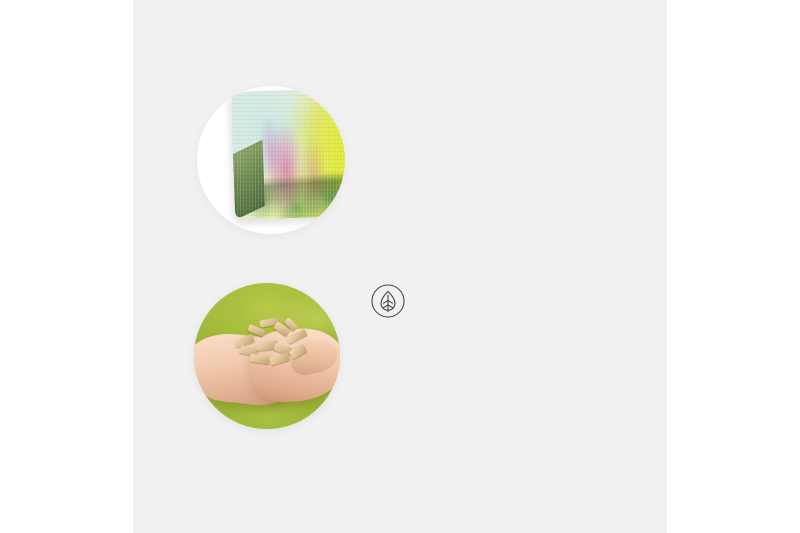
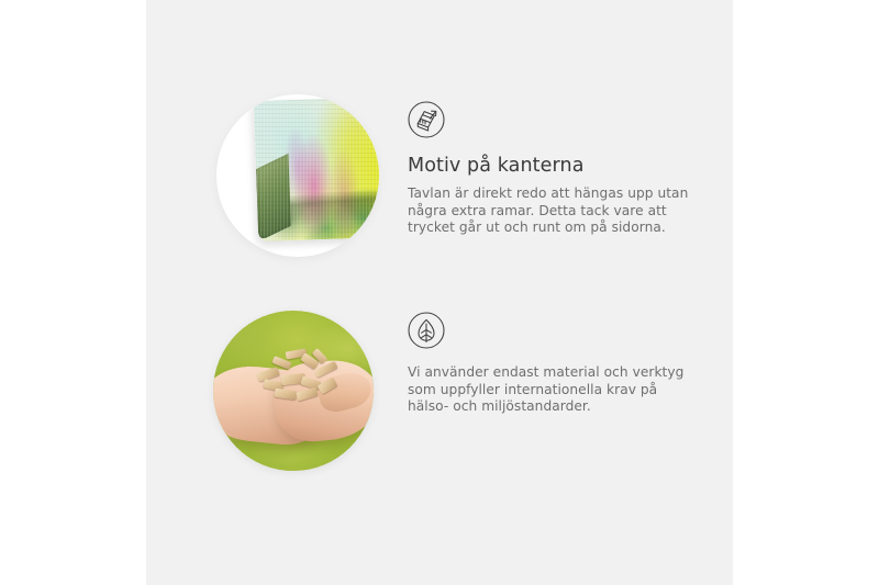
+ Motiv på kanterna
+ Tavlan är direkt redo att hängas upp utan några extra ramar. Detta tack vare att trycket går ut och runt om på sidorna.
+ Vi använder endast material och verktyg som uppfyller internationella krav på hälso- och miljöstandarder.
